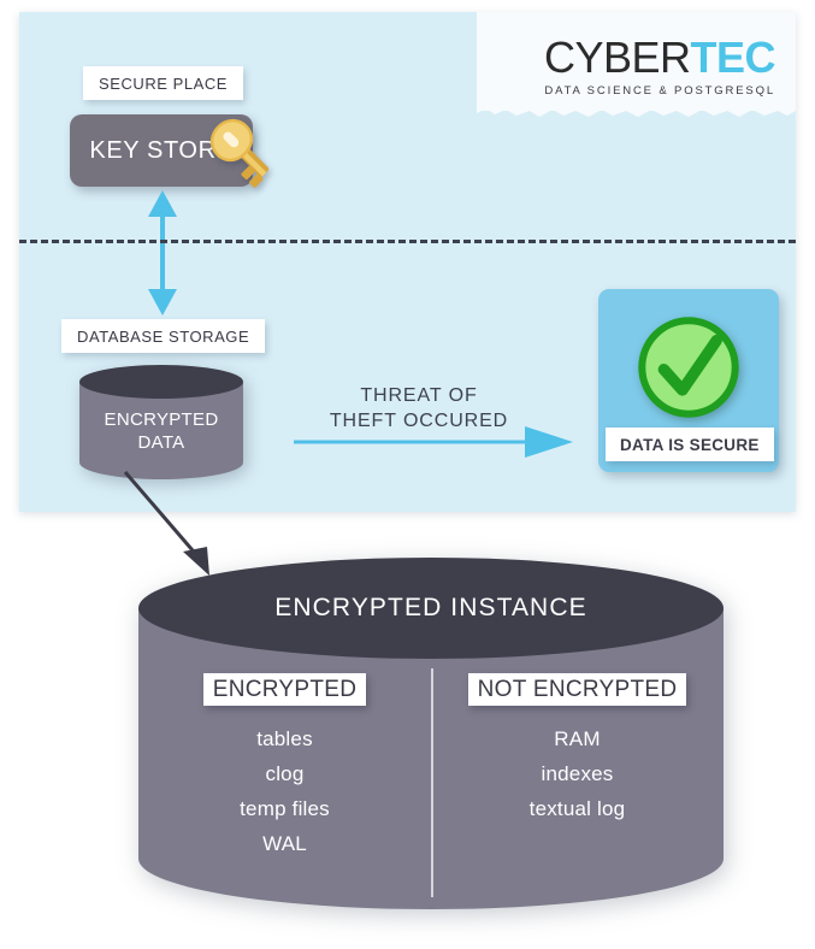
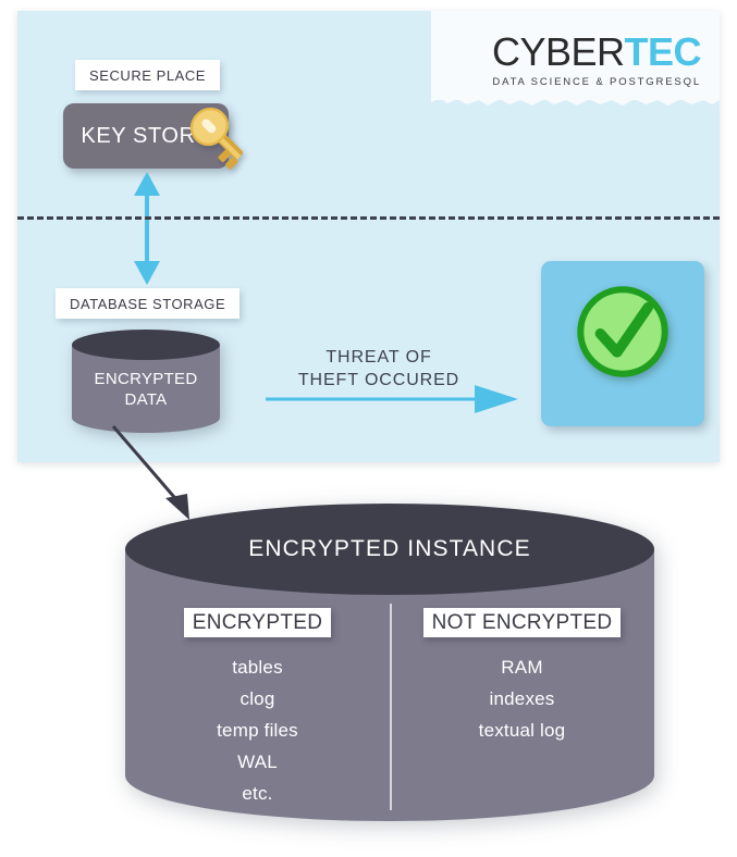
  CYBERTEC
  DATA SCIENCE & POSTGRESQL
  SECURE PLACE
  DATABASE STORAGE
  KEY STOR
  ENCRYPTED
  DATA
  THREAT OF
  THEFT OCCURED
- DATA IS SECURE
  ENCRYPTED INSTANCE
  ENCRYPTED
  tables
  clog
  temp files
  WAL
+ etc.
  NOT ENCRYPTED
  RAM
  indexes
  textual log
